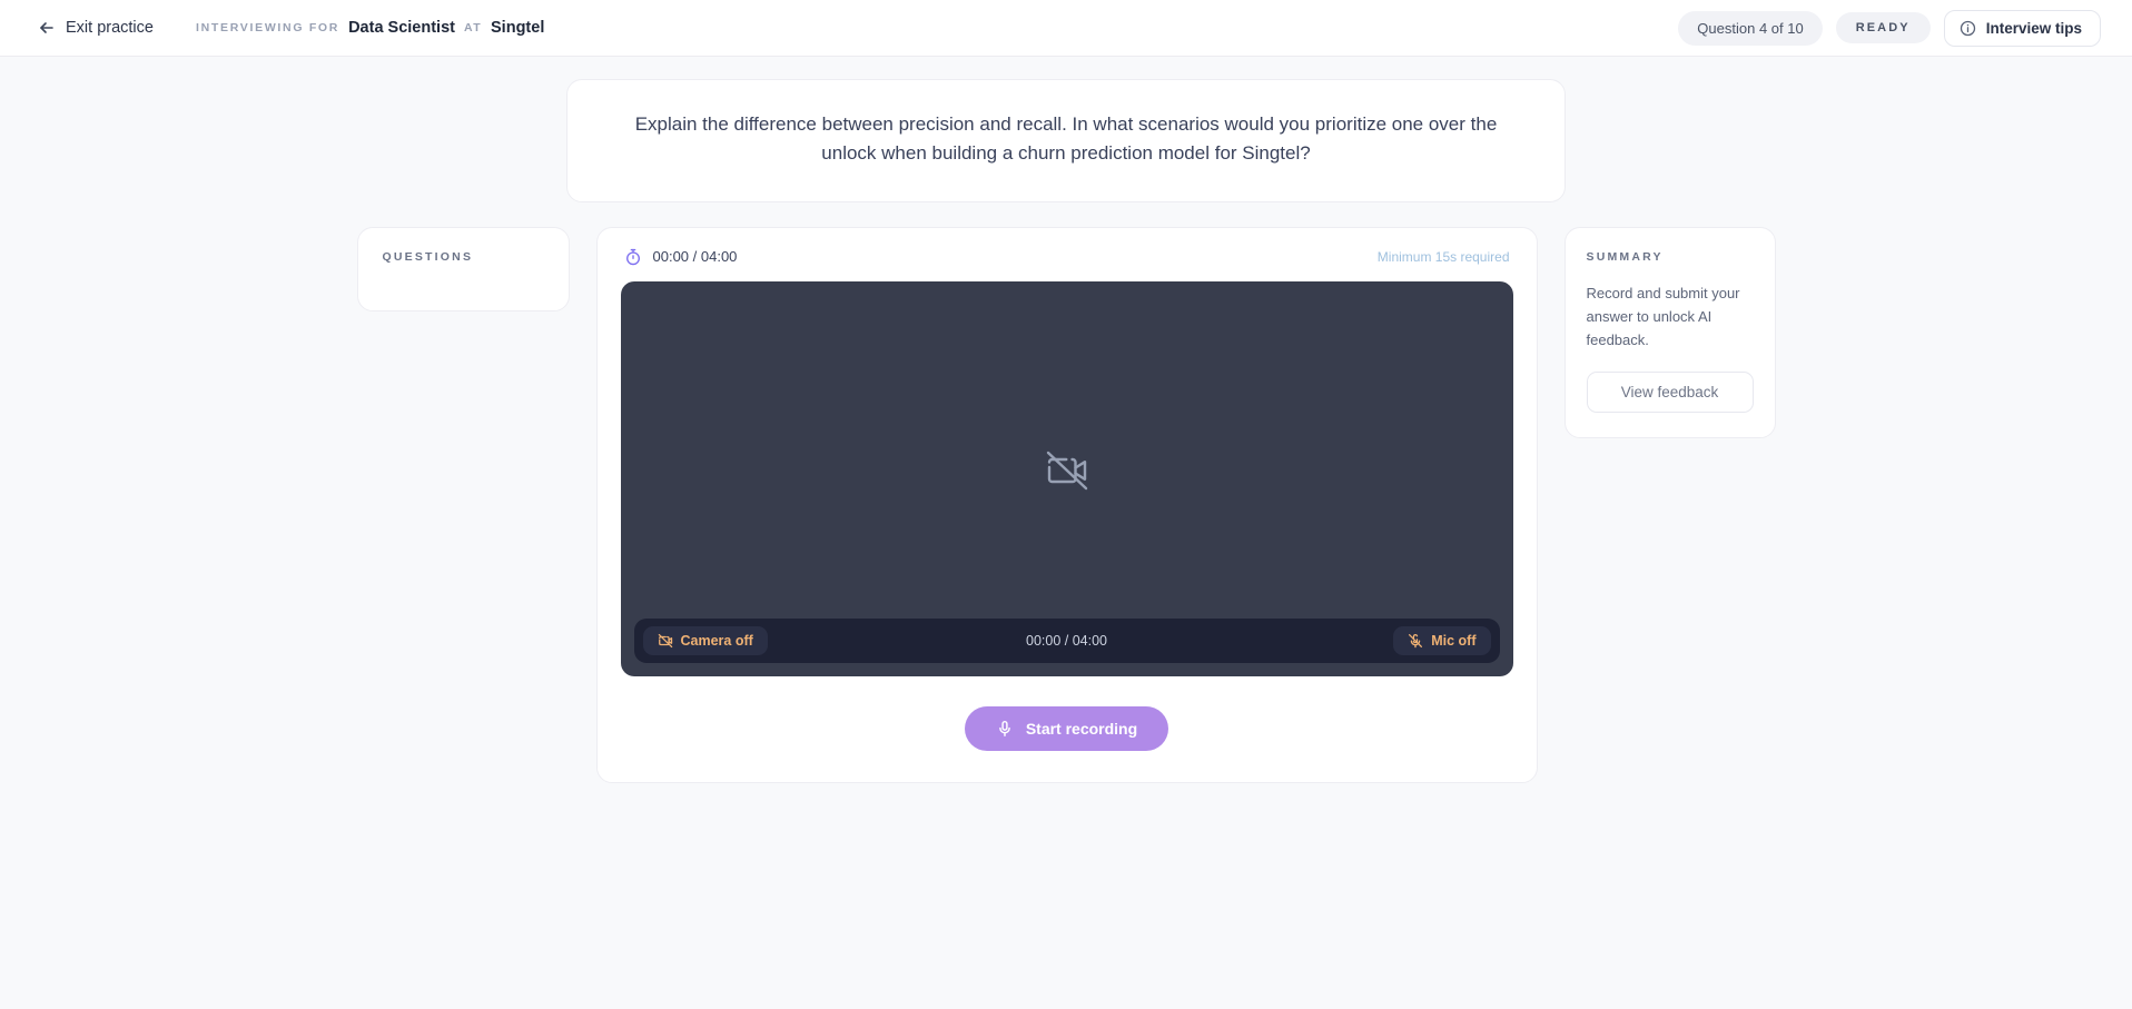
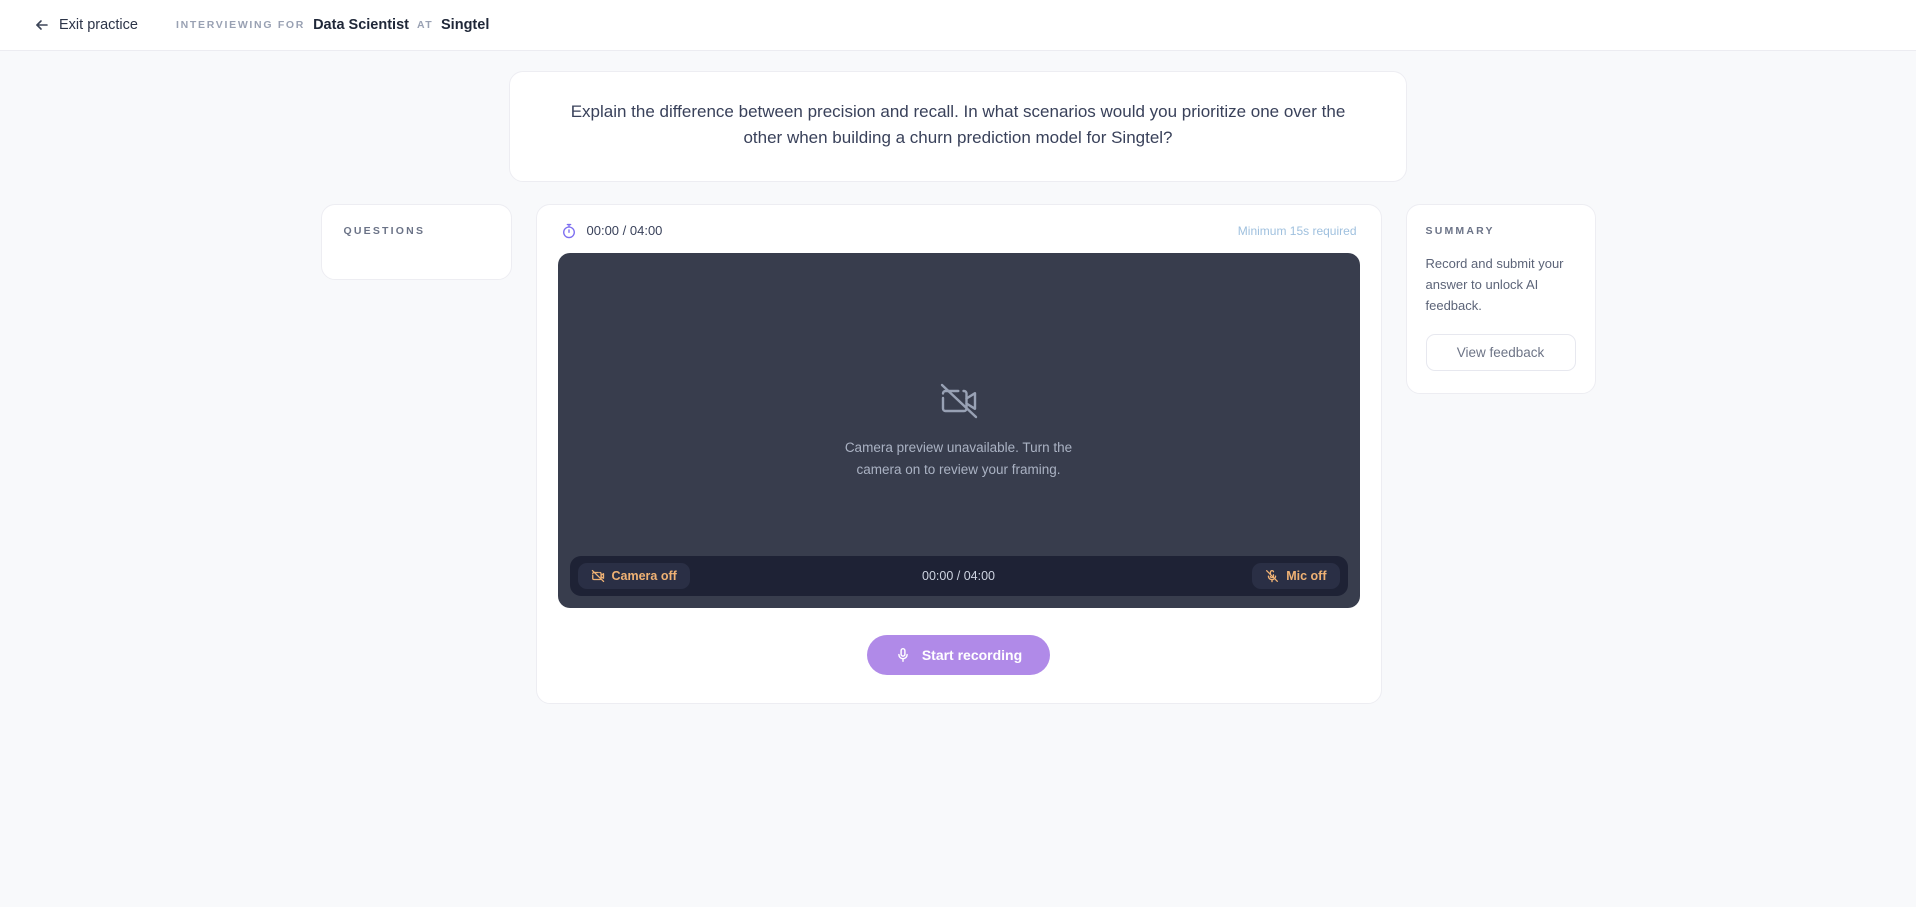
  Exit practice
  INTERVIEWING FOR
  Data Scientist
  AT
  Singtel
- Question 4 of 10
- READY
- Interview tips
- Explain the difference between precision and recall. In what scenarios would you prioritize one over the unlock when building a churn prediction model for Singtel?
+ Explain the difference between precision and recall. In what scenarios would you prioritize one over the other when building a churn prediction model for Singtel?
  QUESTIONS
  00:00 / 04:00
  Minimum 15s required
+ Camera preview unavailable. Turn the camera on to review your framing.
  Camera off
  00:00 / 04:00
  Mic off
  Start recording
  SUMMARY
  Record and submit your answer to unlock AI feedback.
  View feedback
